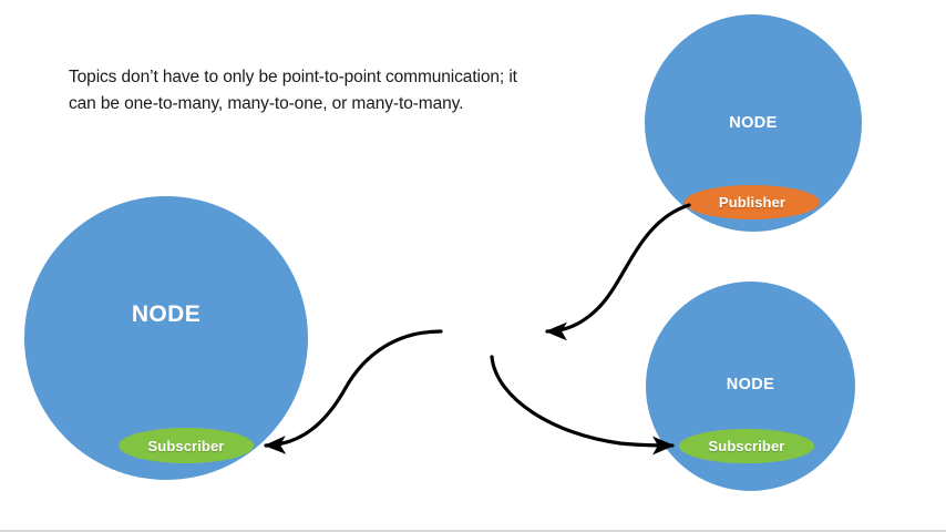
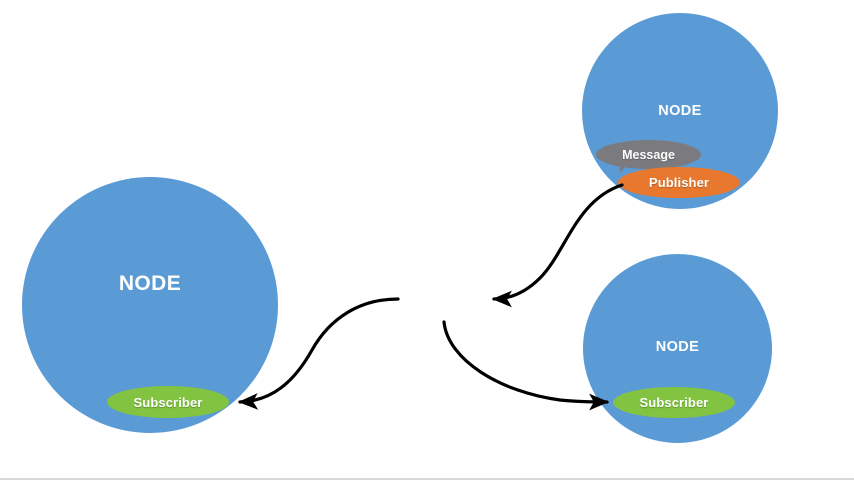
- Topics don’t have to only be point-to-point communication; it
- can be one-to-many, many-to-one, or many-to-many.
  NODE
  Subscriber
  NODE
+ Message
  Publisher
  NODE
  Subscriber
